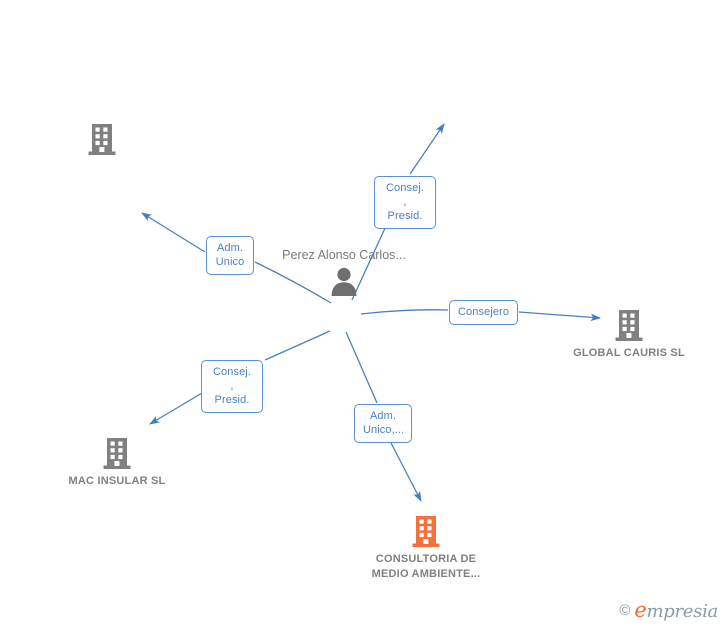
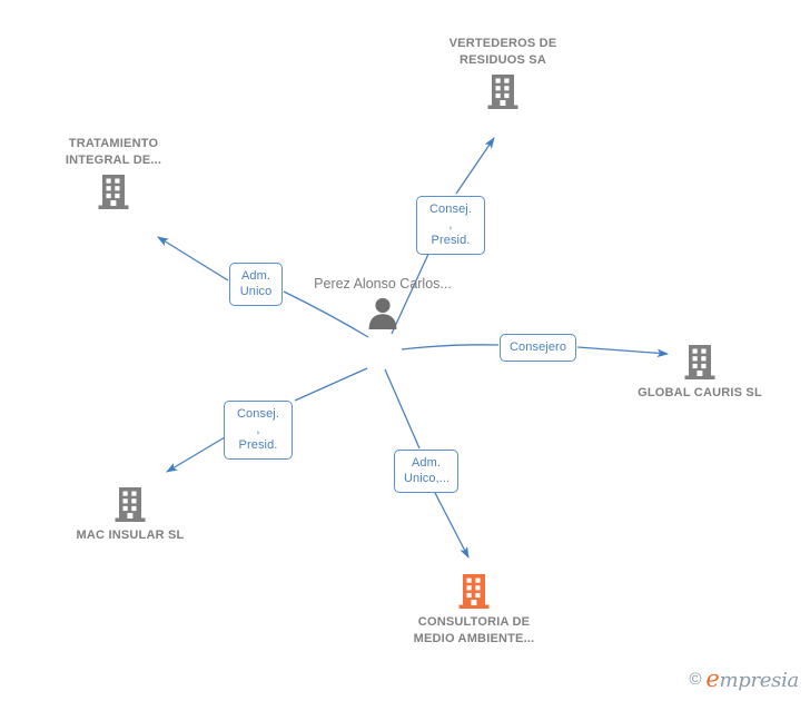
+ VERTEDEROS DE RESIDUOS SA
+ TRATAMIENTO INTEGRAL DE...
  Perez Alonso Carlos...
  GLOBAL CAURIS SL
  MAC INSULAR SL
  CONSULTORIA DE MEDIO AMBIENTE...
  Consej. ,
  Presid.
  Adm.
  Unico
  Consejero
  Consej. ,
  Presid.
  Adm.
  Unico,...
  ©
  empresia
